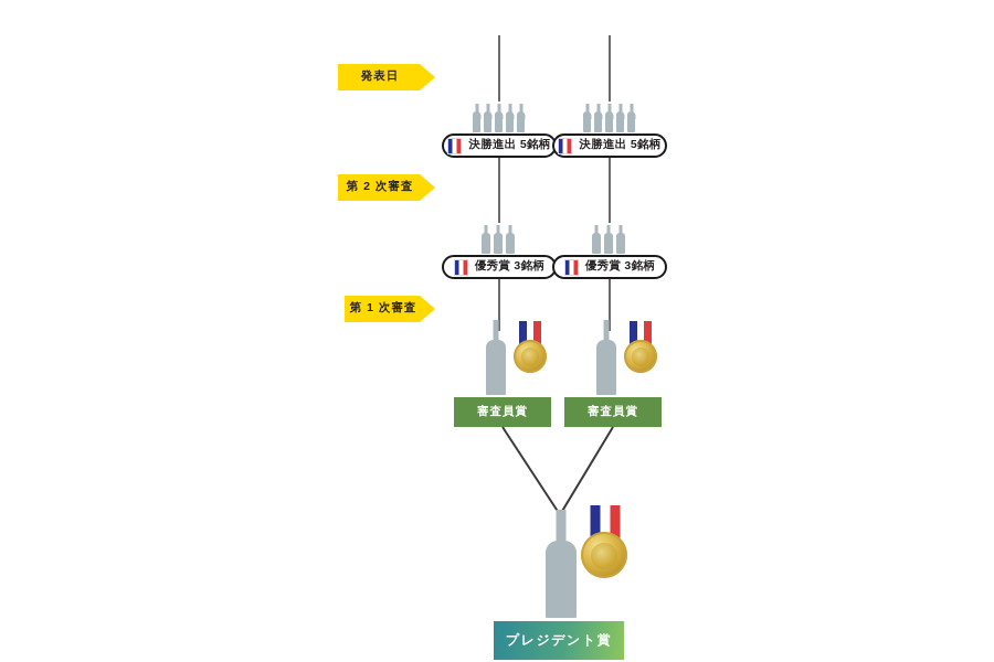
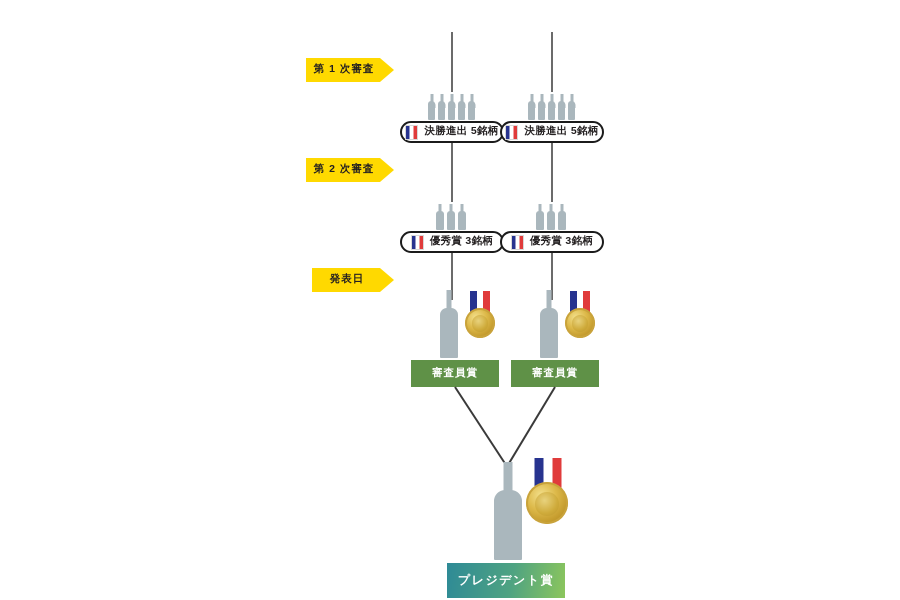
- 発表日
+ 第 1 次審査
  決勝進出 5銘柄
  決勝進出 5銘柄
  第 2 次審査
  優秀賞 3銘柄
  優秀賞 3銘柄
- 第 1 次審査
+ 発表日
  審査員賞
  審査員賞
  プレジデント賞
